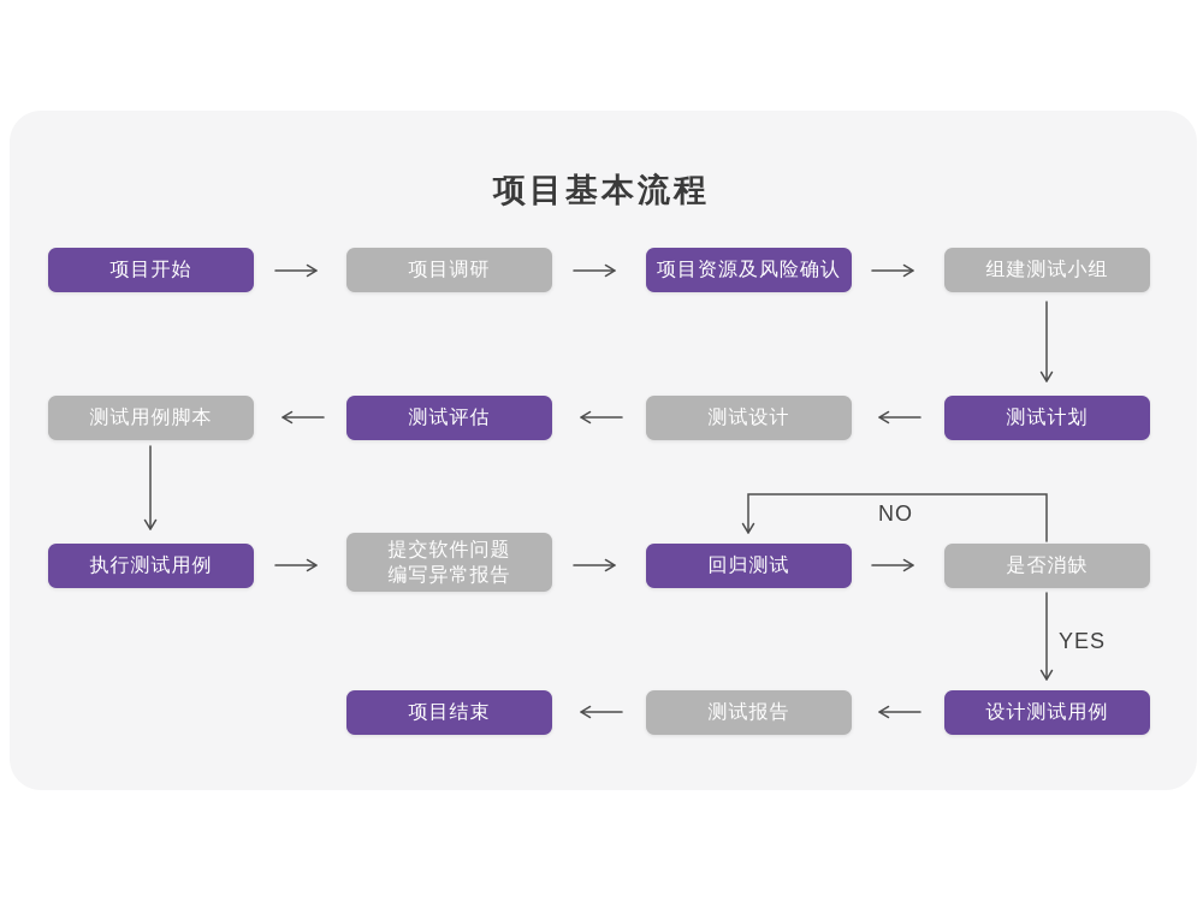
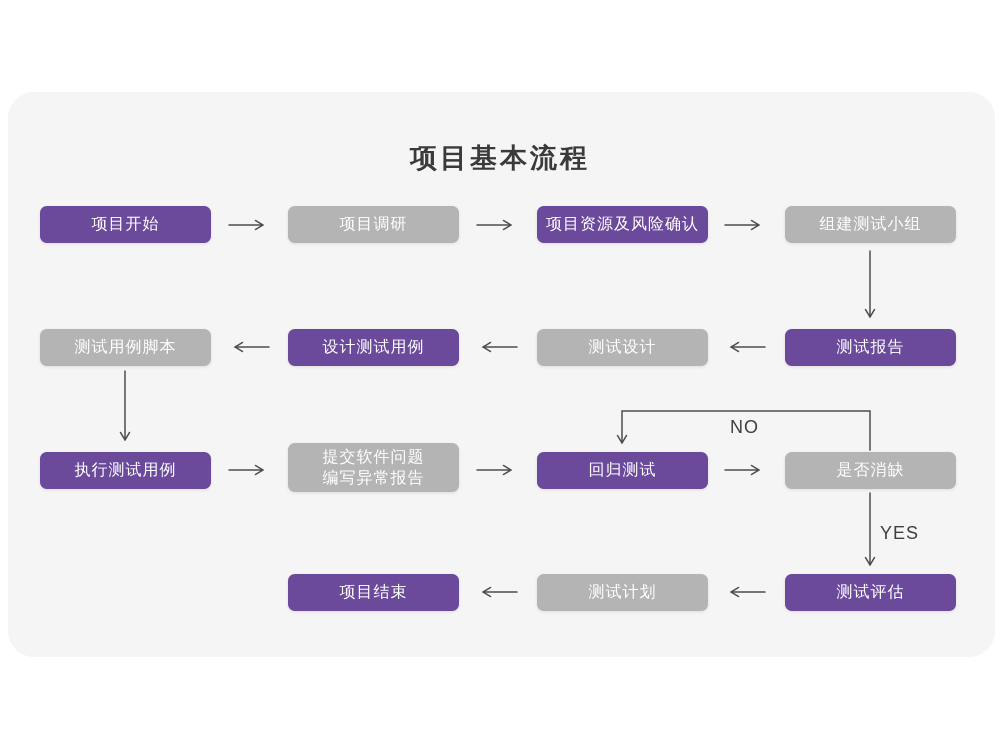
  项目基本流程
  项目开始
  项目调研
  项目资源及风险确认
  组建测试小组
- 测试计划
+ 测试报告
  测试设计
- 测试评估
+ 设计测试用例
  测试用例脚本
  执行测试用例
  提交软件问题
  编写异常报告
  回归测试
  是否消缺
- 设计测试用例
+ 测试评估
- 测试报告
+ 测试计划
  项目结束
  NO
  YES
